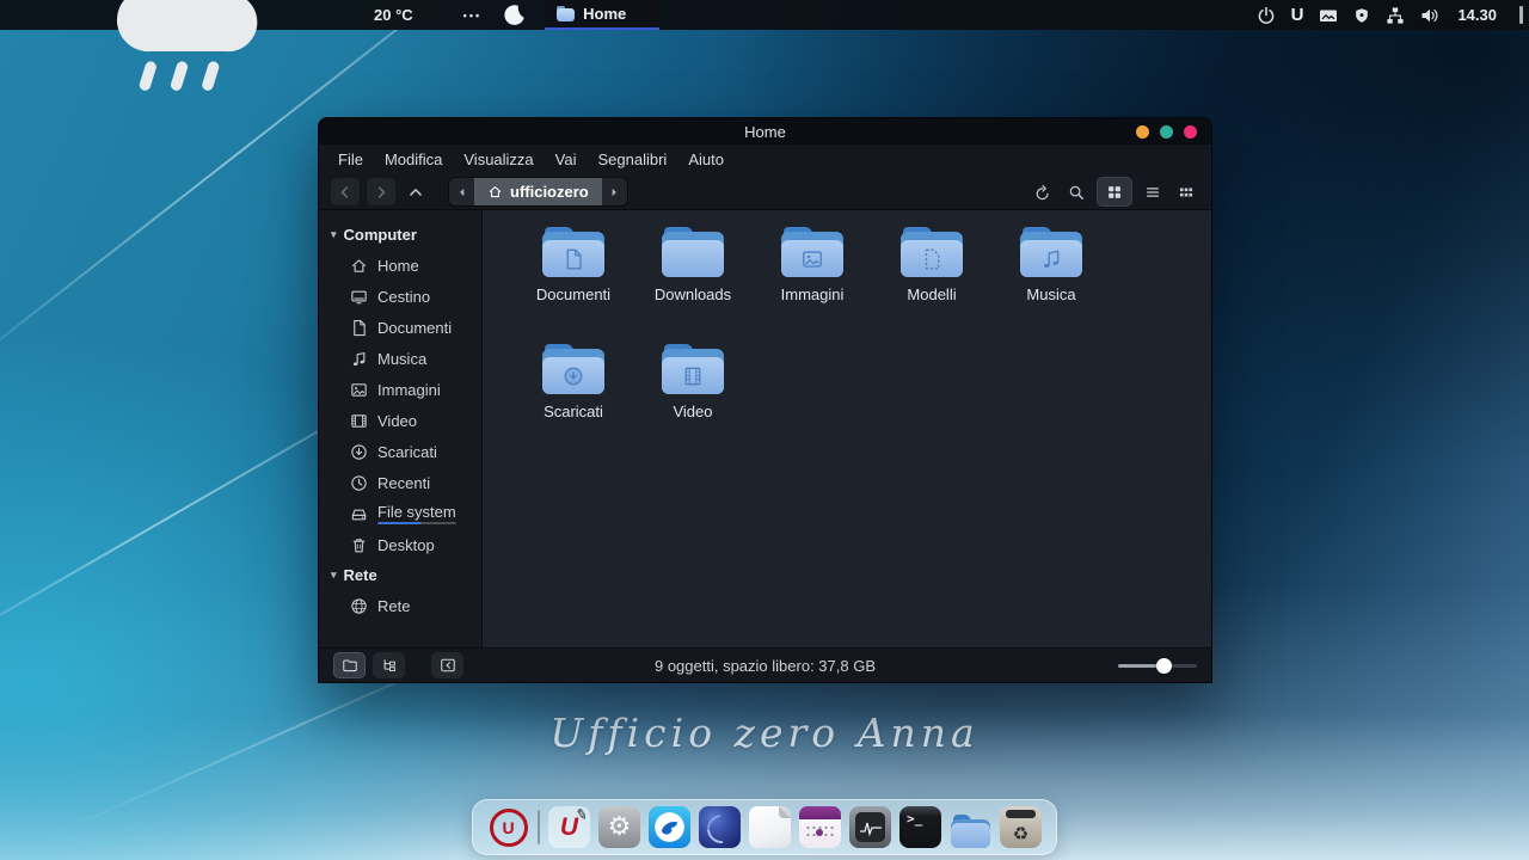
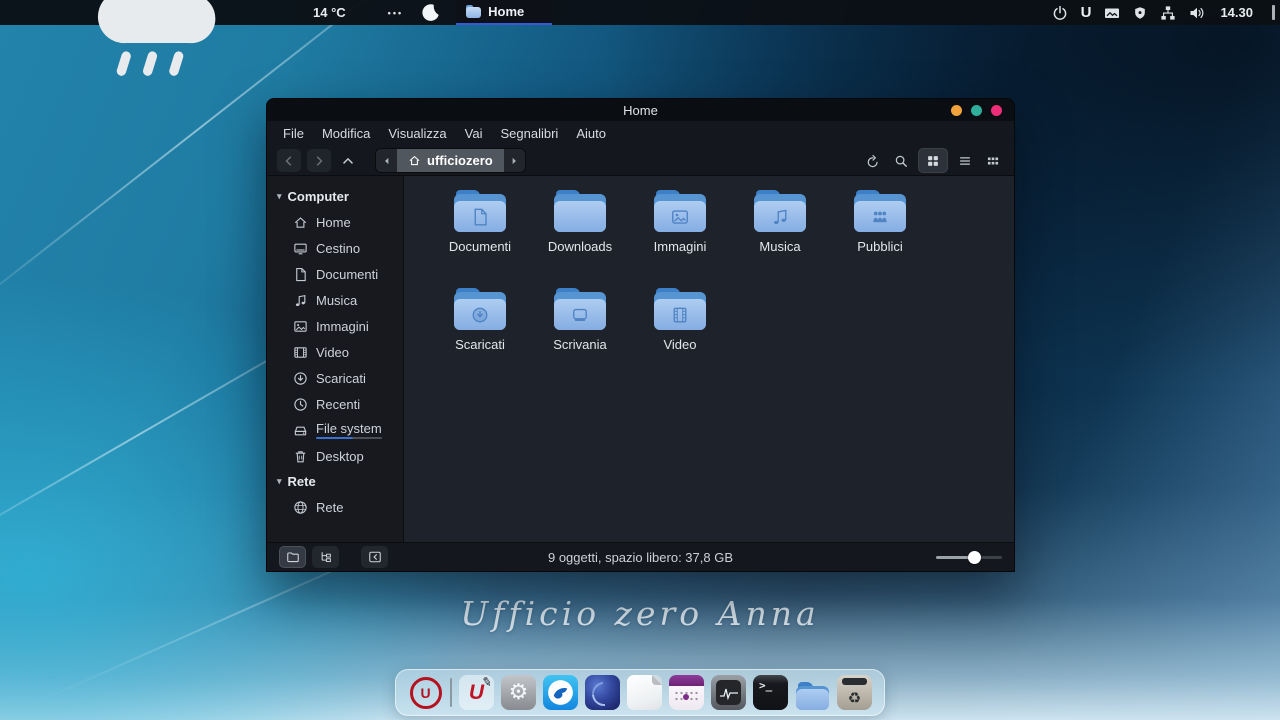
  Ufficio zero Anna
- 20 °C
+ 14 °C
  •••
  Home
  U
  14.30
  Home
  File
  Modifica
  Visualizza
  Vai
  Segnalibri
  Aiuto
  ufficiozero
  Computer
  Home
  Cestino
  Documenti
  Musica
  Immagini
  Video
  Scaricati
  Recenti
  File system
  Desktop
  Rete
  Rete
  Documenti
  Downloads
  Immagini
- Modelli
  Musica
+ Pubblici
  Scaricati
+ Scrivania
  Video
  9 oggetti, spazio libero: 37,8 GB
  U
  U
  ⚙
  >_
  ♻
